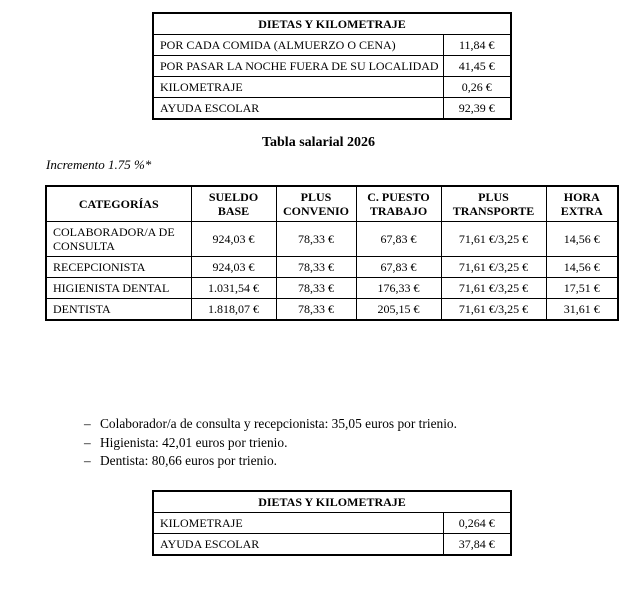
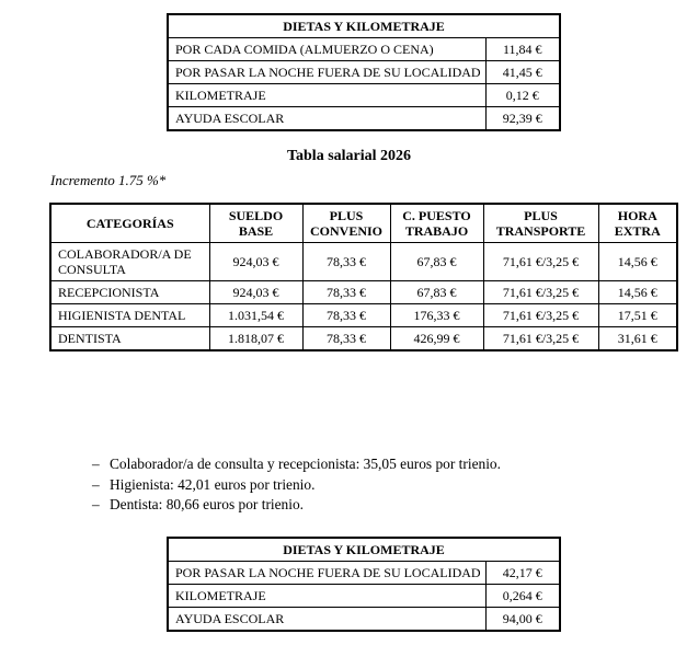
  DIETAS Y KILOMETRAJE
  POR CADA COMIDA (ALMUERZO O CENA)	11,84 €
  POR PASAR LA NOCHE FUERA DE SU LOCALIDAD	41,45 €
- KILOMETRAJE	0,26 €
+ KILOMETRAJE	0,12 €
  AYUDA ESCOLAR	92,39 €
  Tabla salarial 2026
  Incremento 1.75 %*
  CATEGORÍAS	SUELDO BASE	PLUS CONVENIO	C. PUESTO TRABAJO	PLUS TRANSPORTE	HORA EXTRA
  COLABORADOR/A DE CONSULTA	924,03 €	78,33 €	67,83 €	71,61 €/3,25 €	14,56 €
  RECEPCIONISTA	924,03 €	78,33 €	67,83 €	71,61 €/3,25 €	14,56 €
  HIGIENISTA DENTAL	1.031,54 €	78,33 €	176,33 €	71,61 €/3,25 €	17,51 €
- DENTISTA	1.818,07 €	78,33 €	205,15 €	71,61 €/3,25 €	31,61 €
+ DENTISTA	1.818,07 €	78,33 €	426,99 €	71,61 €/3,25 €	31,61 €
  –
  Colaborador/a de consulta y recepcionista: 35,05 euros por trienio.
  –
  Higienista: 42,01 euros por trienio.
  –
  Dentista: 80,66 euros por trienio.
  DIETAS Y KILOMETRAJE
+ POR PASAR LA NOCHE FUERA DE SU LOCALIDAD	42,17 €
  KILOMETRAJE	0,264 €
- AYUDA ESCOLAR	37,84 €
+ AYUDA ESCOLAR	94,00 €
